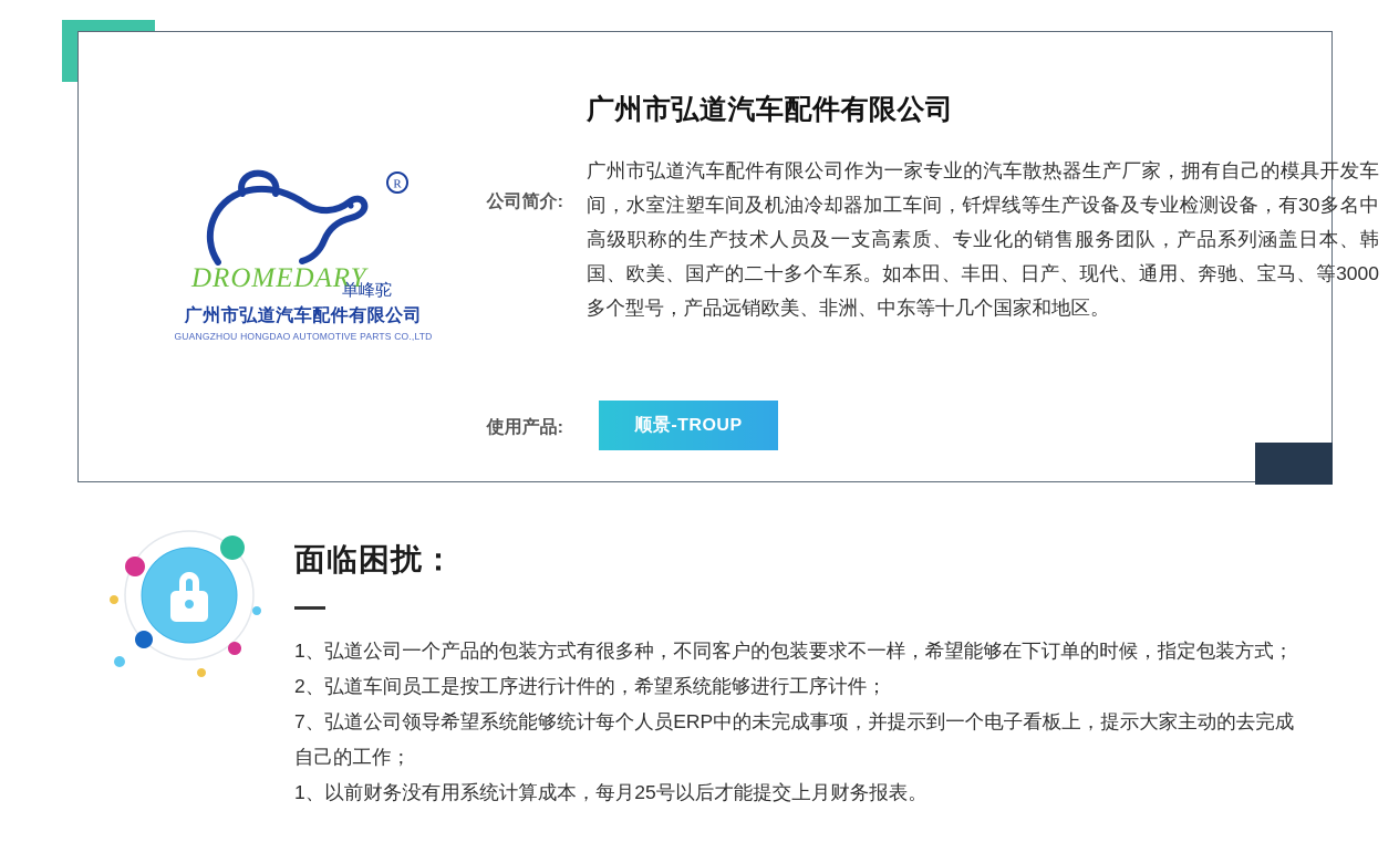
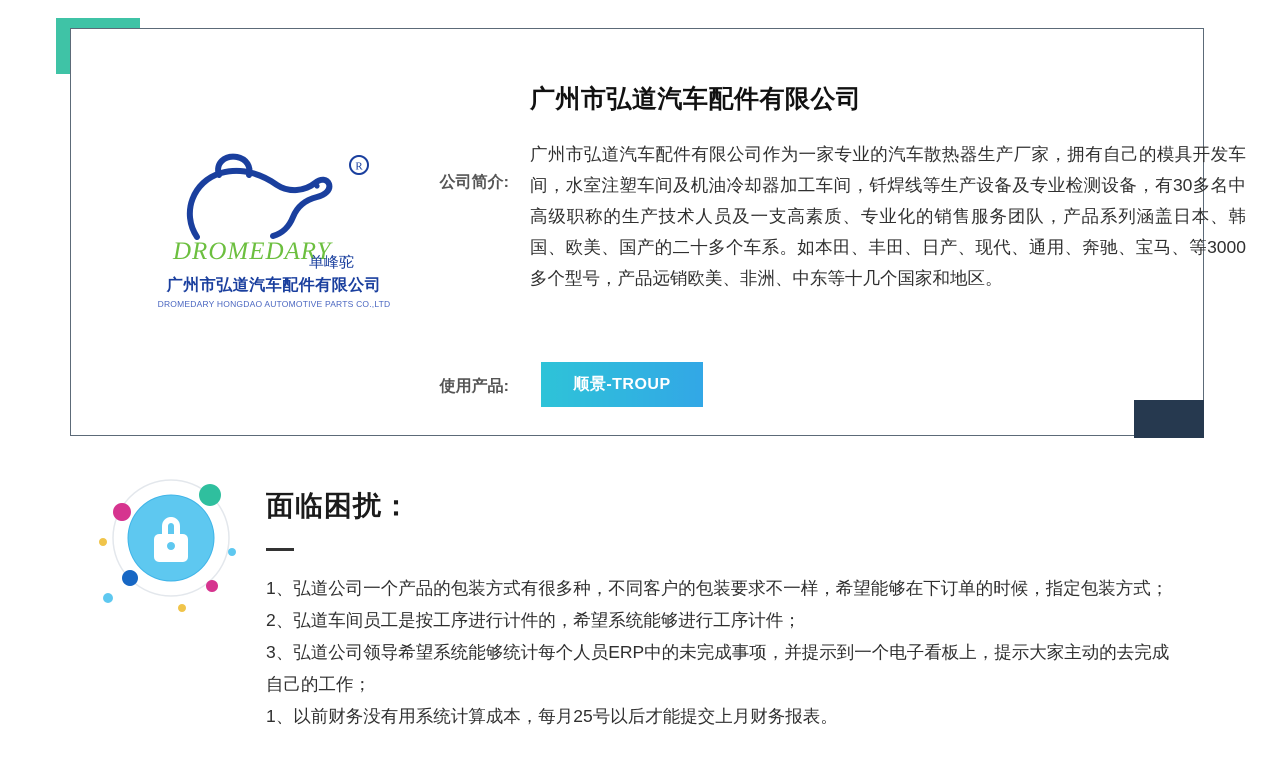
  R
  DROMEDARY
  单峰驼
  广州市弘道汽车配件有限公司
- GUANGZHOU HONGDAO AUTOMOTIVE PARTS CO.,LTD
+ DROMEDARY HONGDAO AUTOMOTIVE PARTS CO.,LTD
  广州市弘道汽车配件有限公司
  公司简介:
  广州市弘道汽车配件有限公司作为一家专业的汽车散热器生产厂家，拥有自己的模具开发车间，水室注塑车间及机油冷却器加工车间，钎焊线等生产设备及专业检测设备，有30多名中高级职称的生产技术人员及一支高素质、专业化的销售服务团队，产品系列涵盖日本、韩国、欧美、国产的二十多个车系。如本田、丰田、日产、现代、通用、奔驰、宝马、等3000多个型号，产品远销欧美、非洲、中东等十几个国家和地区。
  使用产品:
  顺景-TROUP
  面临困扰：
  1、弘道公司一个产品的包装方式有很多种，不同客户的包装要求不一样，希望能够在下订单的时候，指定包装方式；
  2、弘道车间员工是按工序进行计件的，希望系统能够进行工序计件；
- 7、弘道公司领导希望系统能够统计每个人员ERP中的未完成事项，并提示到一个电子看板上，提示大家主动的去完成自己的工作；
+ 3、弘道公司领导希望系统能够统计每个人员ERP中的未完成事项，并提示到一个电子看板上，提示大家主动的去完成自己的工作；
  1、以前财务没有用系统计算成本，每月25号以后才能提交上月财务报表。
